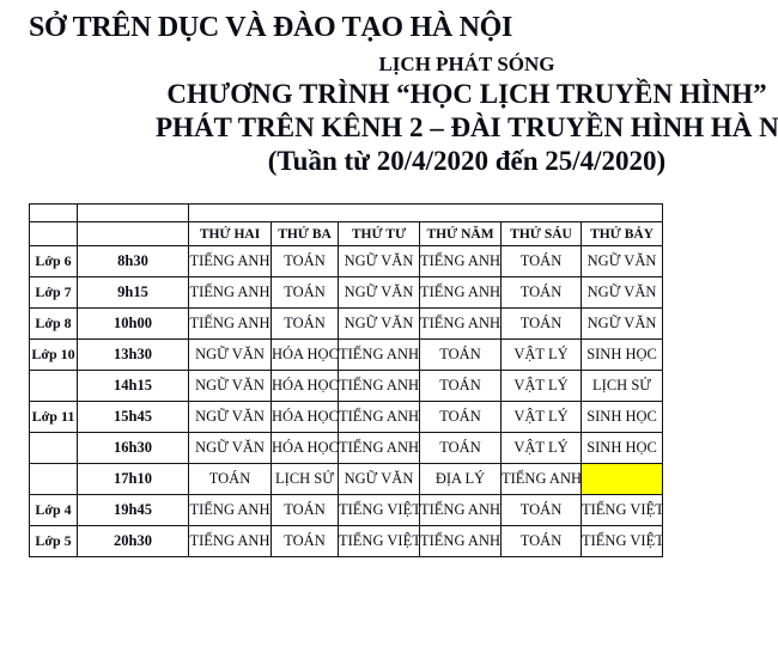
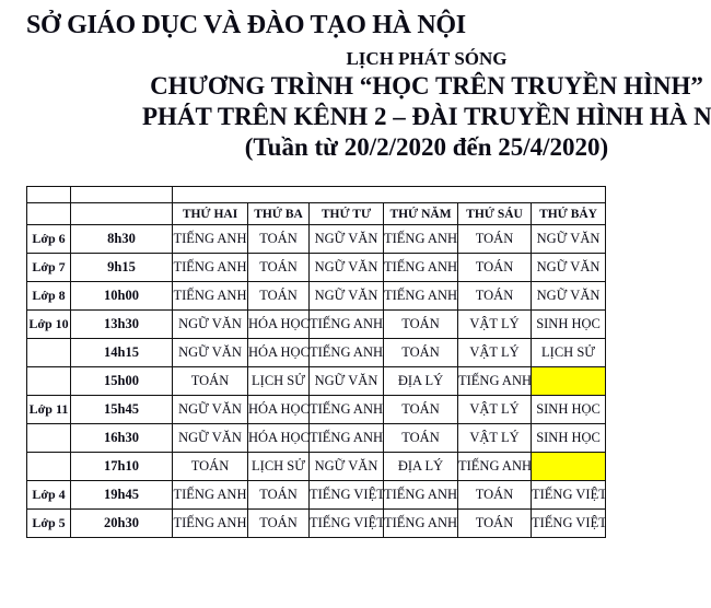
- SỞ TRÊN DỤC VÀ ĐÀO TẠO HÀ NỘI
+ SỞ GIÁO DỤC VÀ ĐÀO TẠO HÀ NỘI
  LỊCH PHÁT SÓNG
- CHƯƠNG TRÌNH “HỌC LỊCH TRUYỀN HÌNH”
+ CHƯƠNG TRÌNH “HỌC TRÊN TRUYỀN HÌNH”
  PHÁT TRÊN KÊNH 2 – ĐÀI TRUYỀN HÌNH HÀ N
- (Tuần từ 20/4/2020 đến 25/4/2020)
+ (Tuần từ 20/2/2020 đến 25/4/2020)
  		THỨ HAI	THỨ BA	THỨ TƯ	THỨ NĂM	THỨ SÁU	THỨ BẢY
  Lớp 6	8h30	TIẾNG ANH	TOÁN	NGỮ VĂN	TIẾNG ANH	TOÁN	NGỮ VĂN
  Lớp 7	9h15	TIẾNG ANH	TOÁN	NGỮ VĂN	TIẾNG ANH	TOÁN	NGỮ VĂN
  Lớp 8	10h00	TIẾNG ANH	TOÁN	NGỮ VĂN	TIẾNG ANH	TOÁN	NGỮ VĂN
  Lớp 10	13h30	NGỮ VĂN	HÓA HỌC	TIẾNG ANH	TOÁN	VẬT LÝ	SINH HỌC
  	14h15	NGỮ VĂN	HÓA HỌC	TIẾNG ANH	TOÁN	VẬT LÝ	LỊCH SỬ
+ 	15h00	TOÁN	LỊCH SỬ	NGỮ VĂN	ĐỊA LÝ	TIẾNG ANH
  Lớp 11	15h45	NGỮ VĂN	HÓA HỌC	TIẾNG ANH	TOÁN	VẬT LÝ	SINH HỌC
  	16h30	NGỮ VĂN	HÓA HỌC	TIẾNG ANH	TOÁN	VẬT LÝ	SINH HỌC
  	17h10	TOÁN	LỊCH SỬ	NGỮ VĂN	ĐỊA LÝ	TIẾNG ANH
  Lớp 4	19h45	TIẾNG ANH	TOÁN	TIẾNG VIỆT	TIẾNG ANH	TOÁN	TIẾNG VIỆT
  Lớp 5	20h30	TIẾNG ANH	TOÁN	TIẾNG VIỆT	TIẾNG ANH	TOÁN	TIẾNG VIỆT
